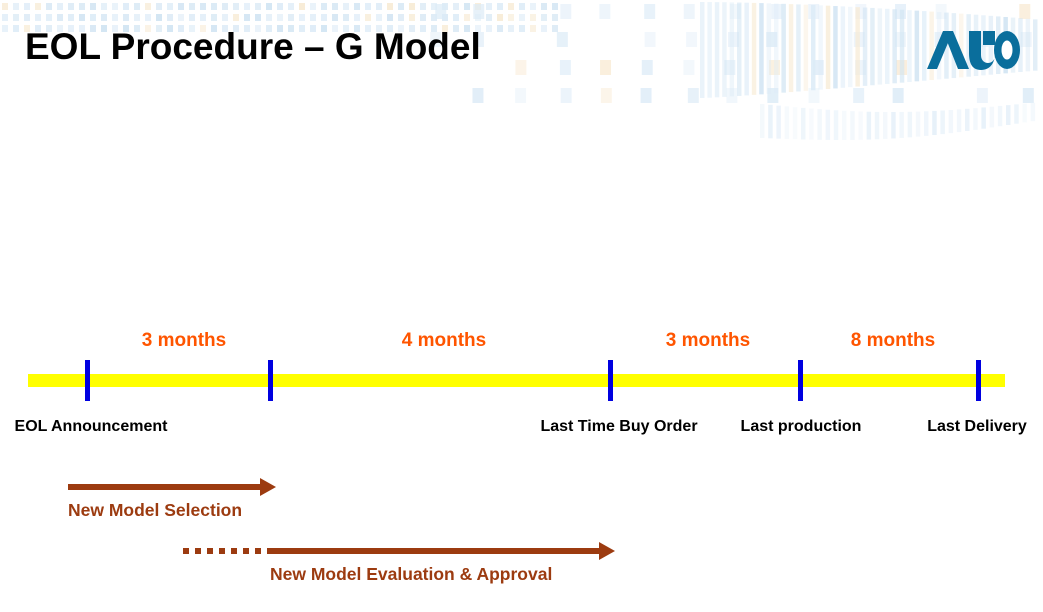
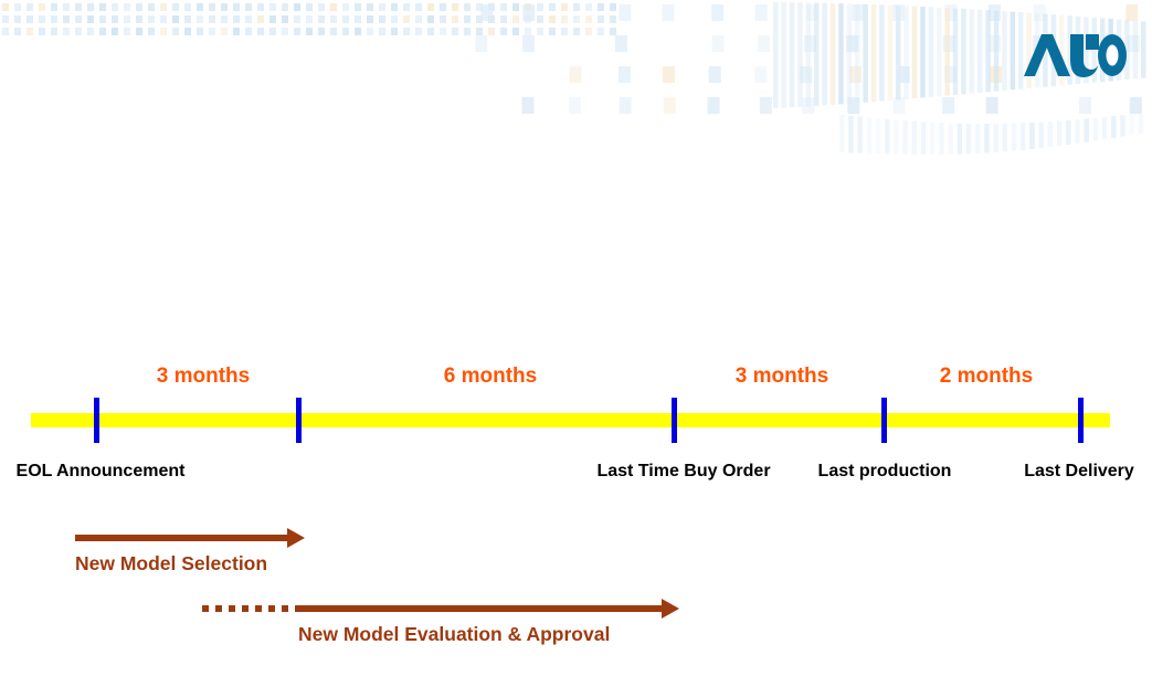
- EOL Procedure – G Model
  3 months
- 4 months
+ 6 months
  3 months
- 8 months
+ 2 months
  EOL Announcement
  Last Time Buy Order
  Last production
  Last Delivery
  New Model Selection
  New Model Evaluation & Approval
